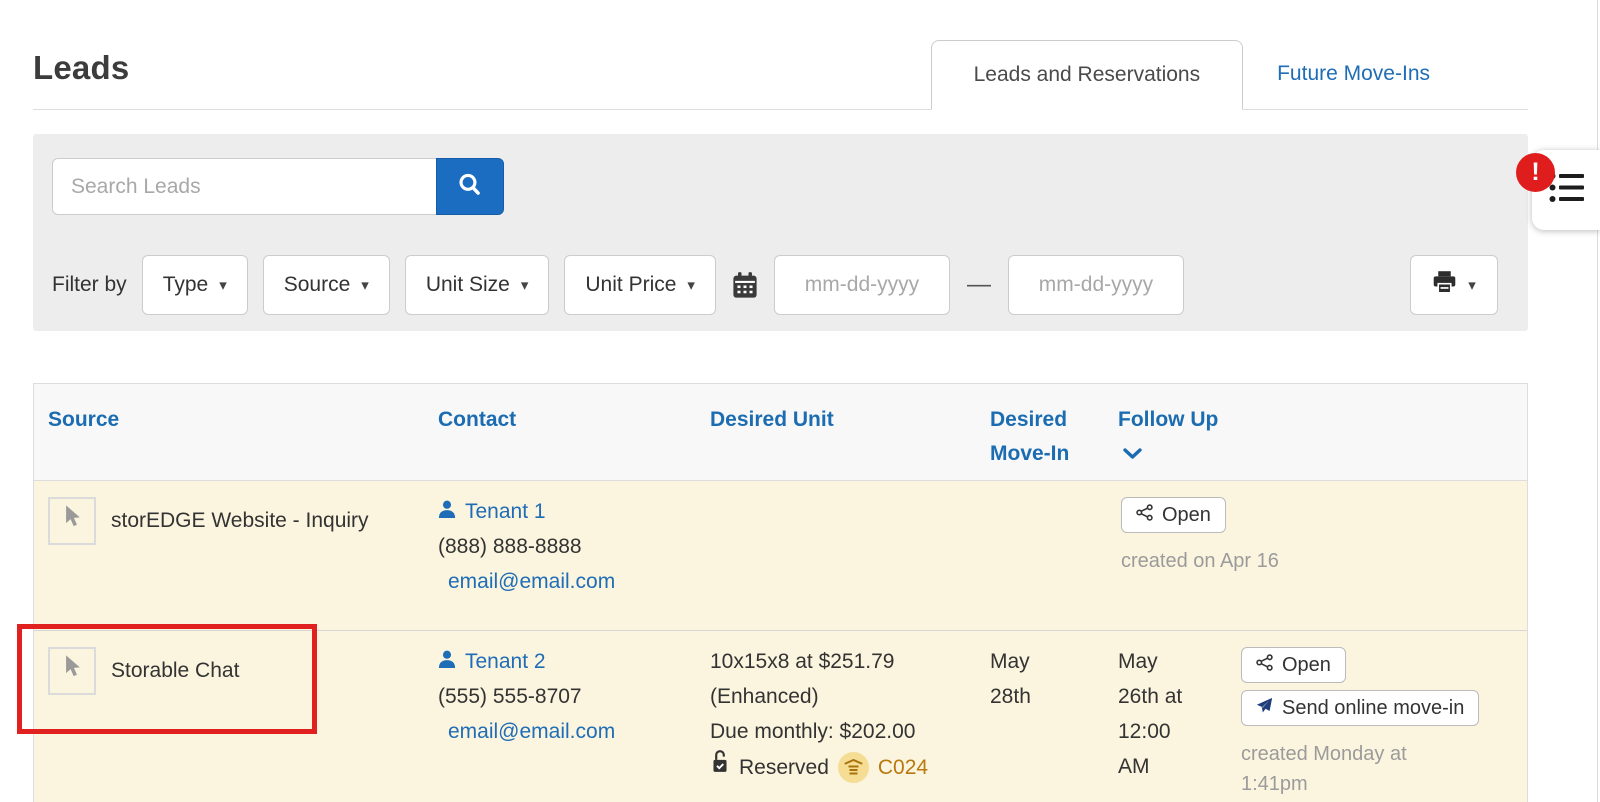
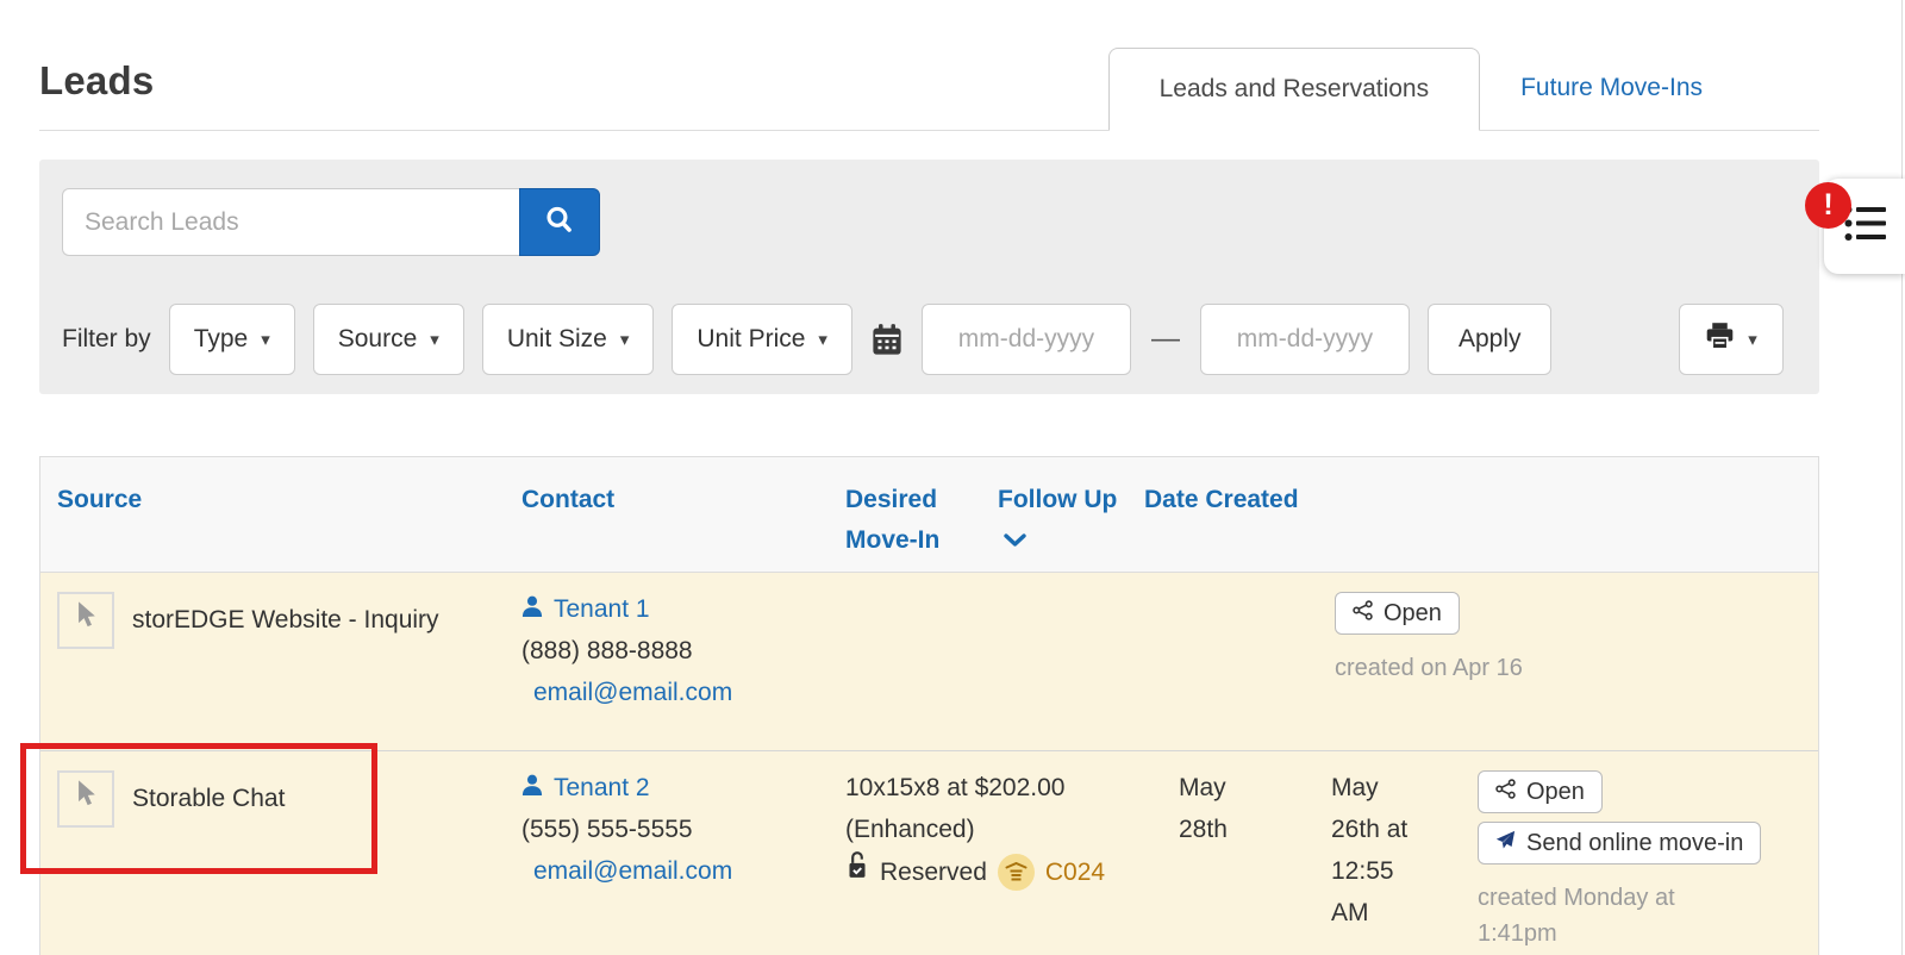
  Leads
  Leads and Reservations
  Future Move-Ins
  Search Leads
  Filter by
  Type
  ▾
  Source
  ▾
  Unit Size
  ▾
  Unit Price
  ▾
  mm-dd-yyyy
  —
  mm-dd-yyyy
+ Apply
  ▾
  Source
  Contact
- Desired Unit
  Desired Move-In
  Follow Up
+ Date Created
  storEDGE Website - Inquiry
  Tenant 1
  (888) 888-8888
  email@email.com
  Open
  created on Apr 16
  Storable Chat
  Tenant 2
- (555) 555-8707
+ (555) 555-5555
  email@email.com
- 10x15x8 at $251.79 (Enhanced)
+ 10x15x8 at $202.00 (Enhanced)
- Due monthly: $202.00
  Reserved
  C024
  May 28th
- May 26th at 12:00 AM
+ May 26th at 12:55 AM
  Open
  Send online move-in
  created Monday at 1:41pm
  !
